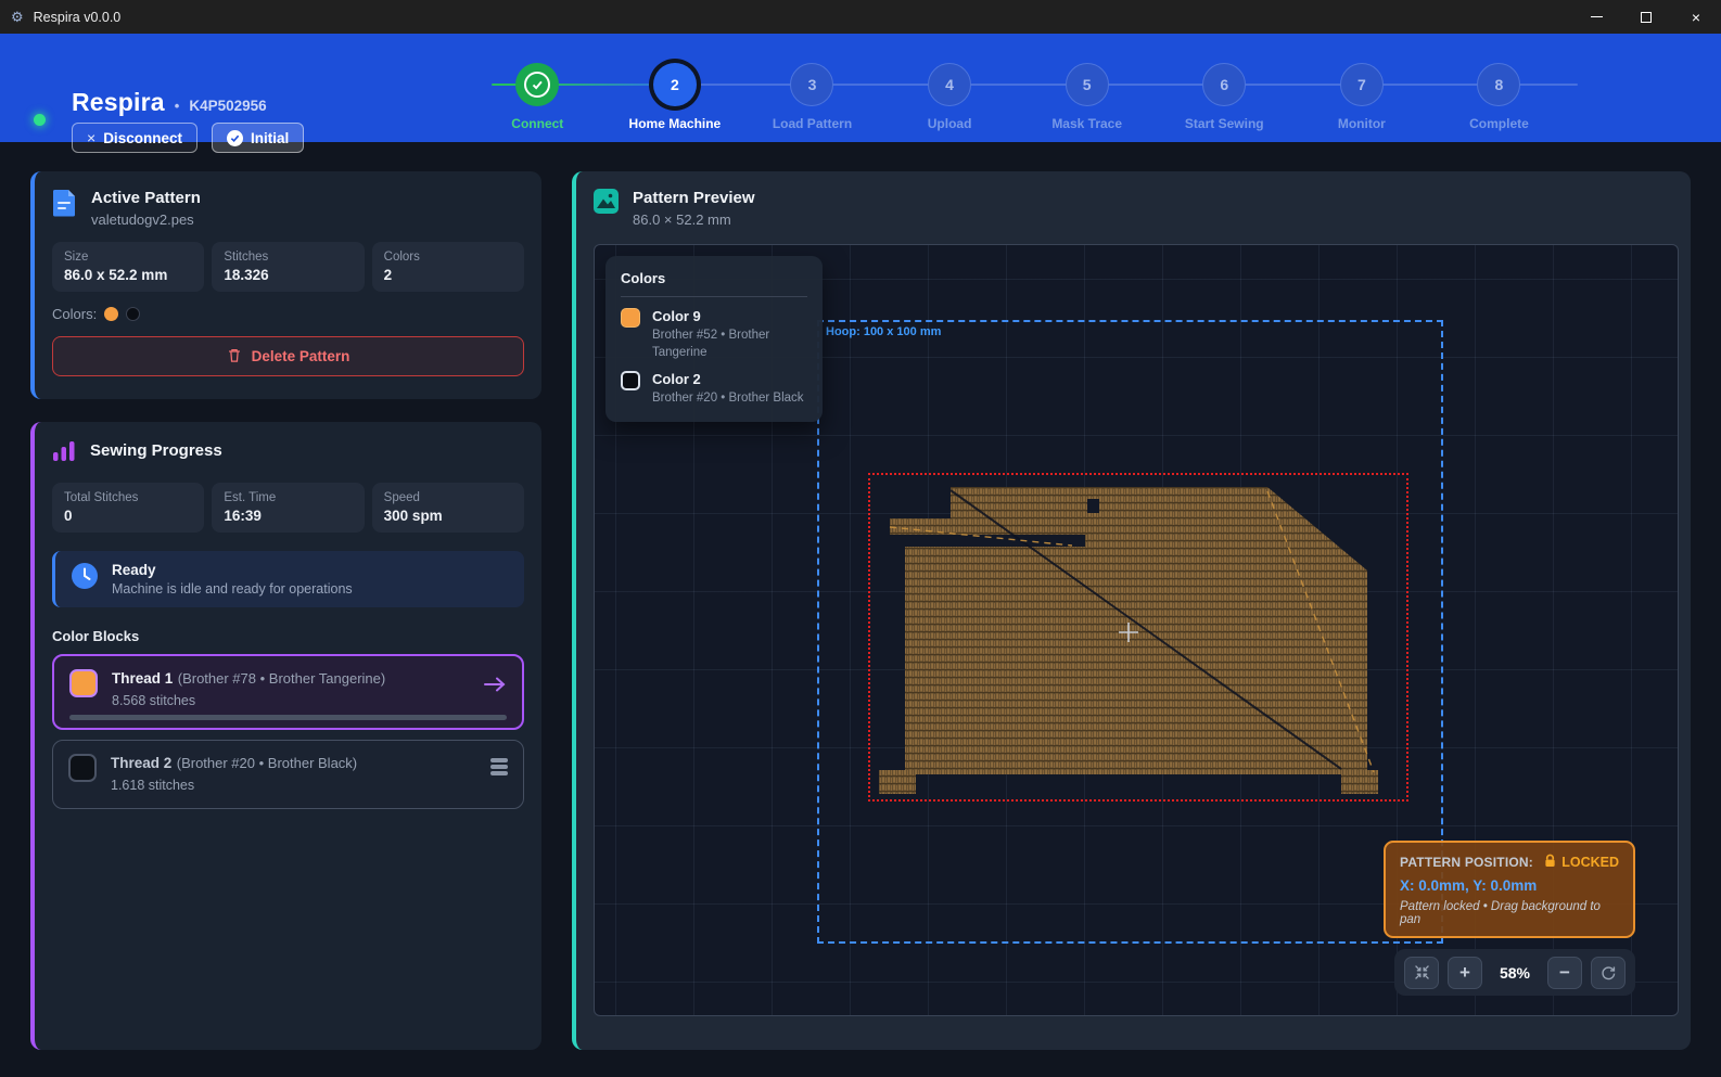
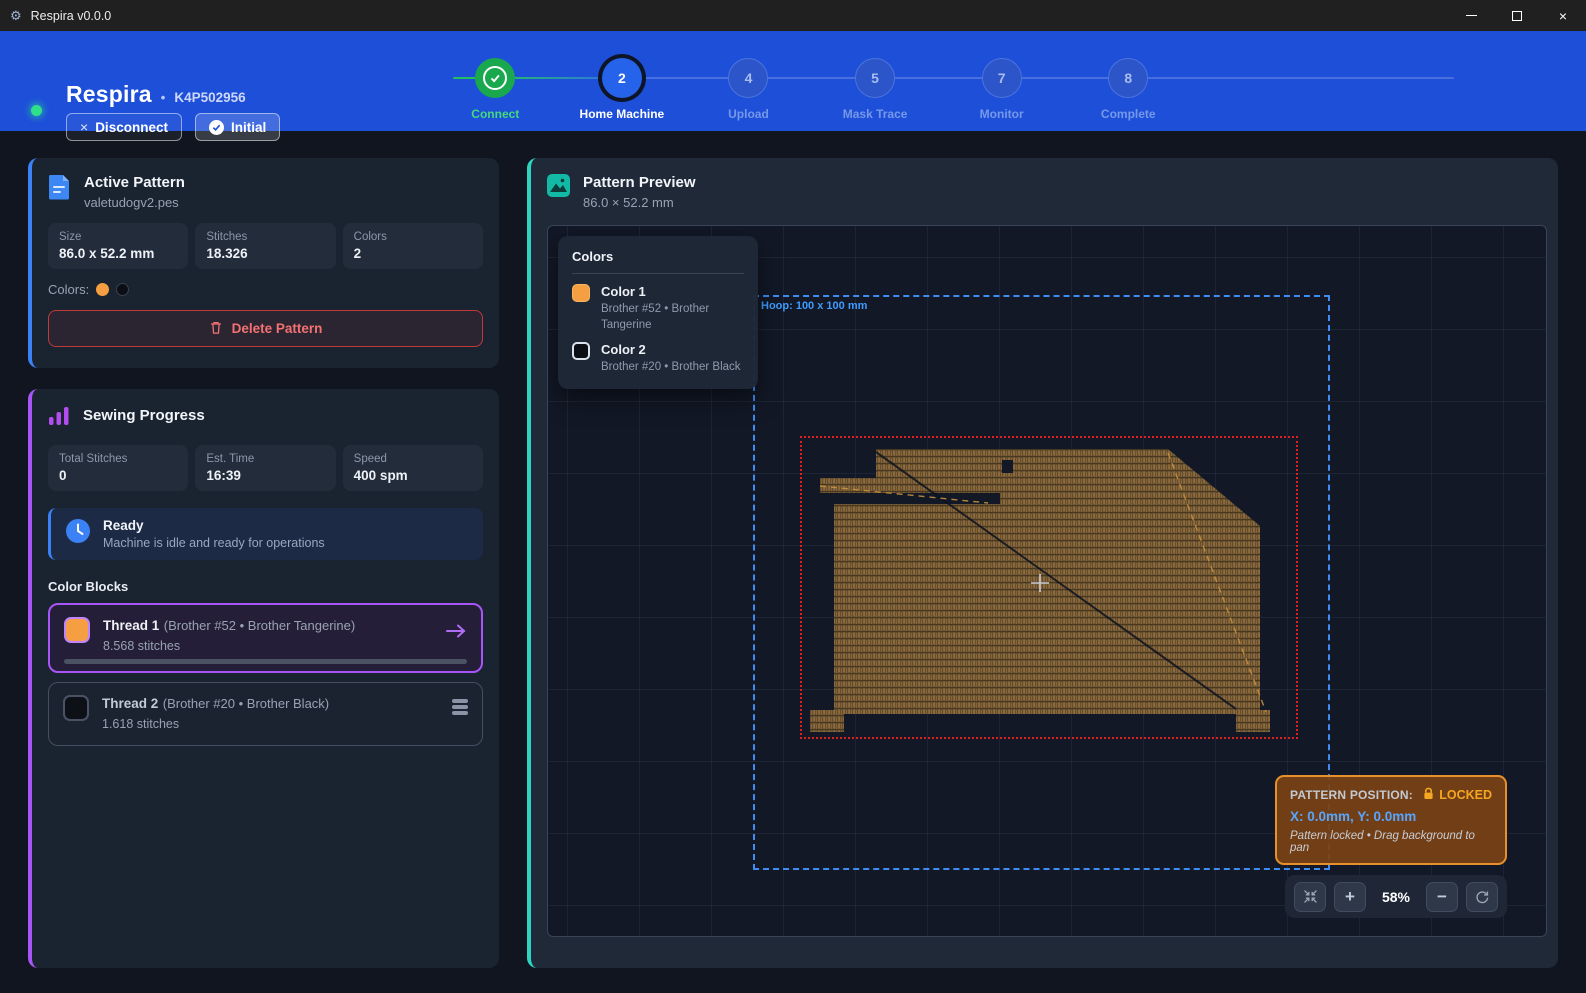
  ⚙
  Respira v0.0.0
  ×
  Respira
  •
  K4P502956
  ×
  Disconnect
  Initial
  Connect
  2
  Home Machine
- 3
- Load Pattern
  4
  Upload
  5
  Mask Trace
- 6
- Start Sewing
  7
  Monitor
  8
  Complete
  Active Pattern
  valetudogv2.pes
  Size
  86.0 x 52.2 mm
  Stitches
  18.326
  Colors
  2
  Colors:
  Delete Pattern
  Sewing Progress
  Total Stitches
  0
  Est. Time
  16:39
  Speed
- 300 spm
+ 400 spm
  Ready
  Machine is idle and ready for operations
  Color Blocks
- Thread 1 (Brother #78 • Brother Tangerine)
+ Thread 1 (Brother #52 • Brother Tangerine)
  8.568 stitches
  Thread 2 (Brother #20 • Brother Black)
  1.618 stitches
  Pattern Preview
  86.0 × 52.2 mm
  Hoop: 100 x 100 mm
  Colors
- Color 9
+ Color 1
  Brother #52 • Brother Tangerine
  Color 2
  Brother #20 • Brother Black
  PATTERN POSITION:
  LOCKED
  X: 0.0mm, Y: 0.0mm
  Pattern locked • Drag background to pan
  +
  58%
  −
